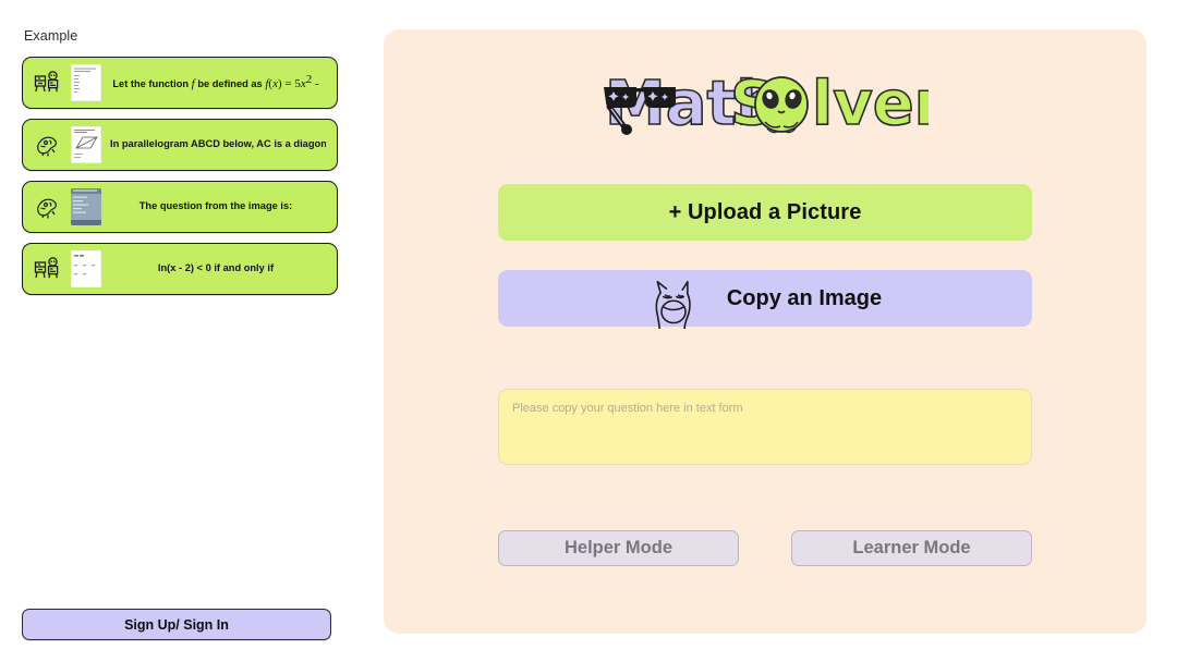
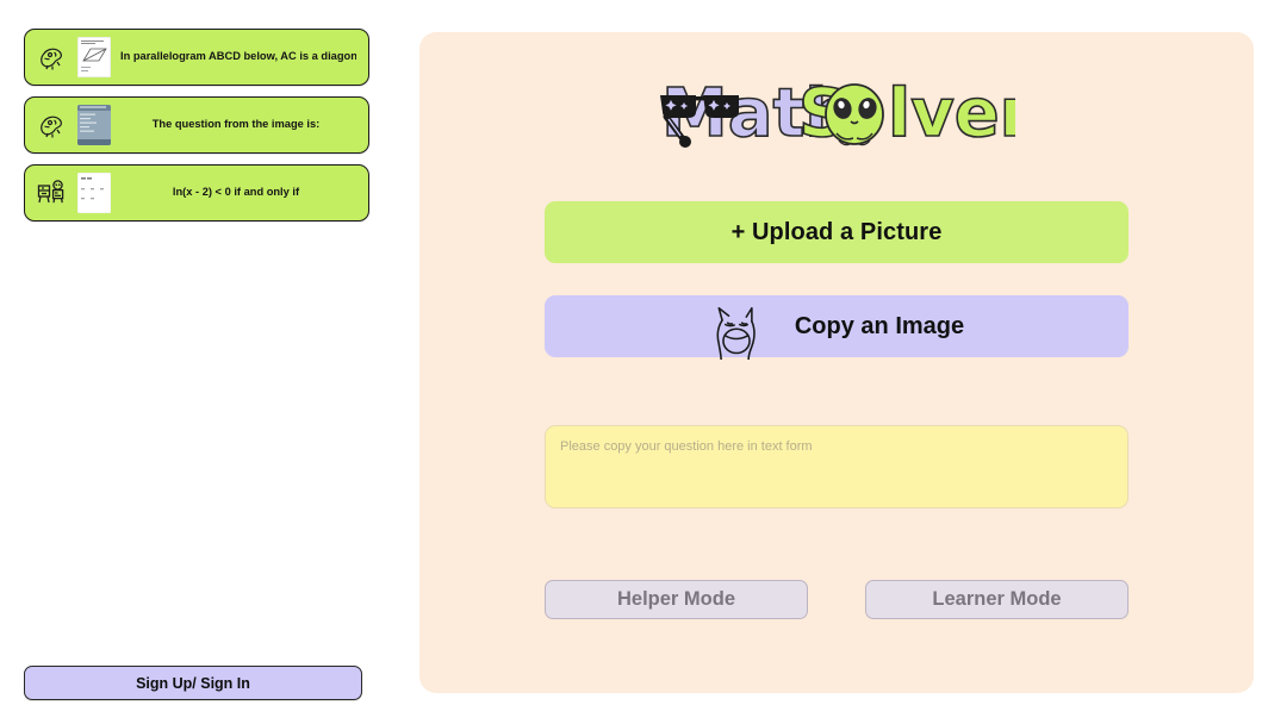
- Example
- Let the function f be defined as f(x) = 5x2 -
  In parallelogram ABCD below, AC is a diagon
  The question from the image is:
  ln(x - 2) < 0 if and only if
  Sign Up/ Sign In
  S
  lve
  + Upload a Picture
  Copy an Image
  Please copy your question here in text form
  Helper Mode
  Learner Mode
